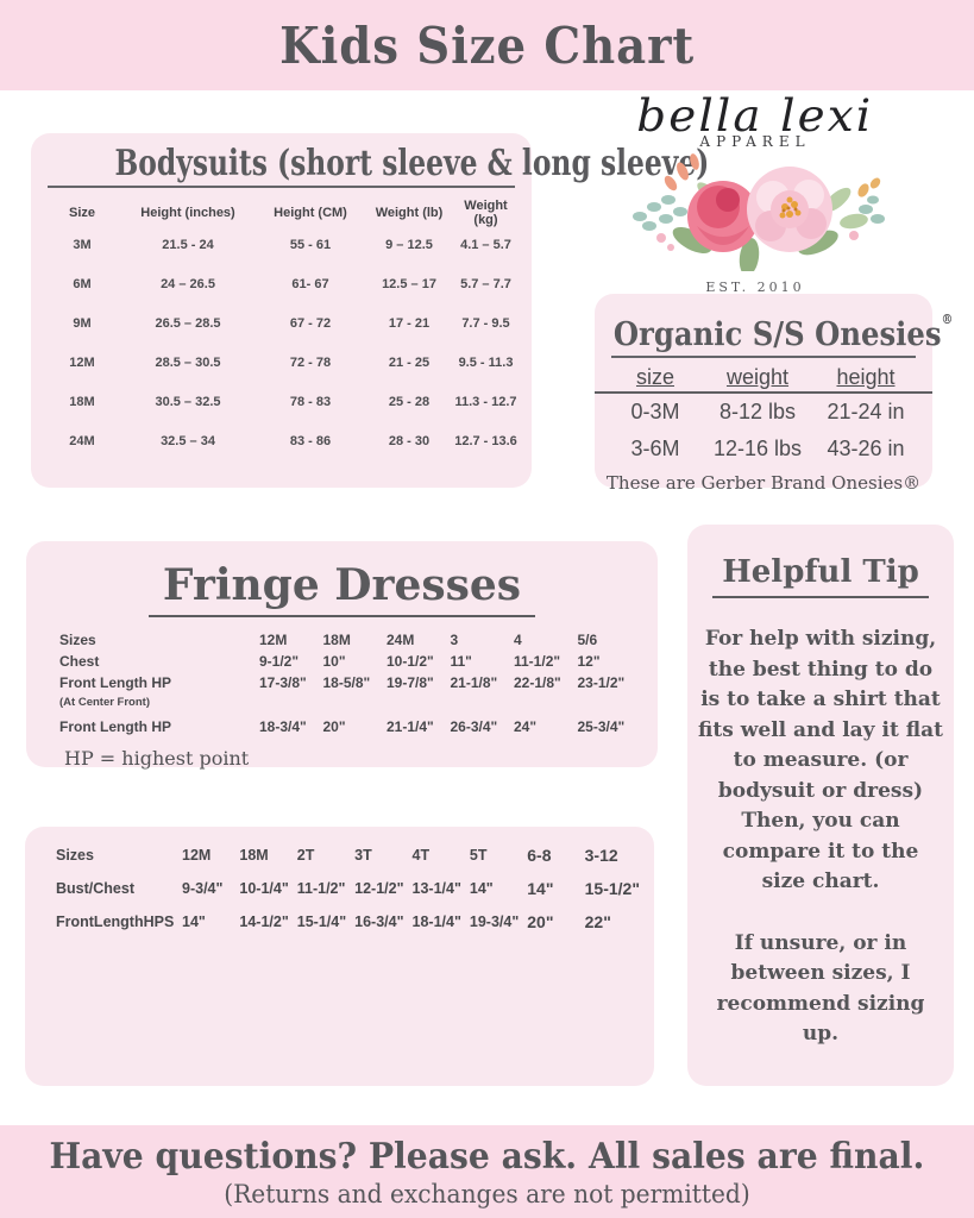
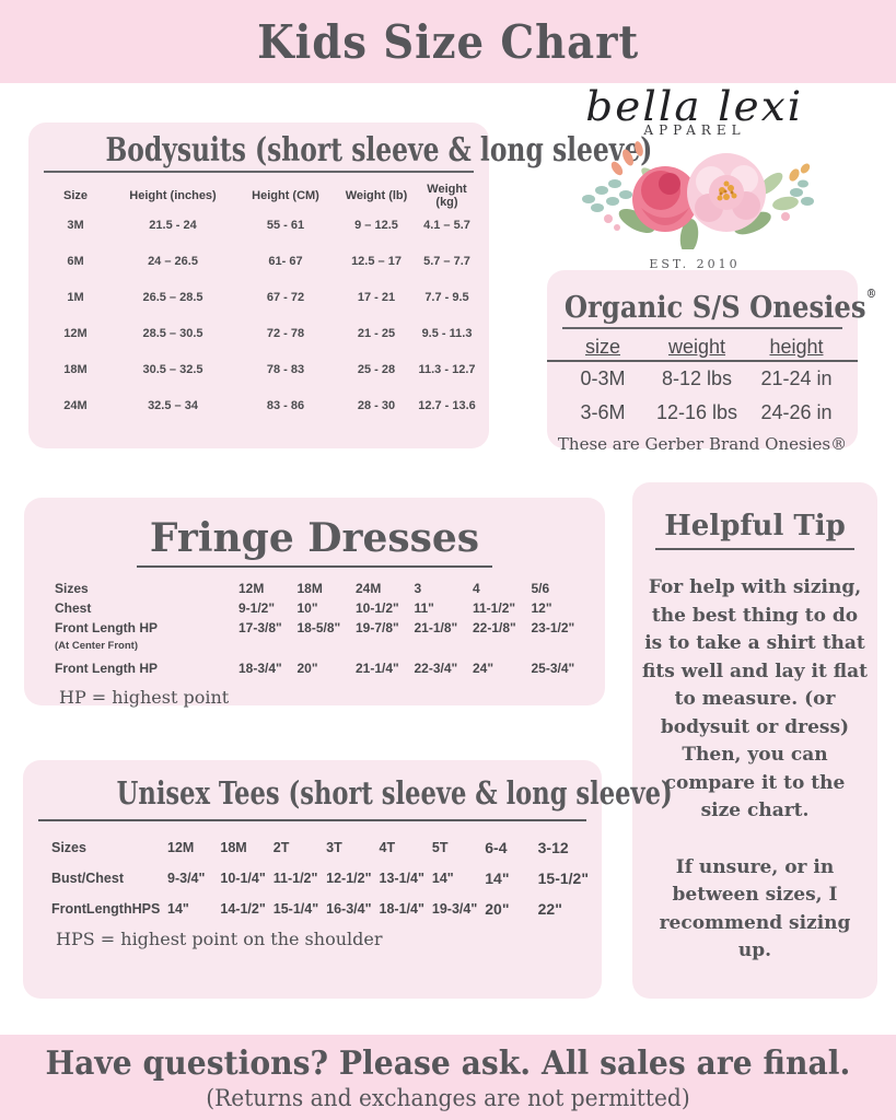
  Kids Size Chart
  Bodysuits (short sleeve & long sleeve)
  Size
  Height (inches)
  Height (CM)
  Weight (lb)
  Weight (kg)
  3M
  21.5 - 24
  55 - 61
  9 – 12.5
  4.1 – 5.7
  6M
  24 – 26.5
  61- 67
  12.5 – 17
  5.7 – 7.7
- 9M
+ 1M
  26.5 – 28.5
  67 - 72
  17 - 21
  7.7 - 9.5
  12M
  28.5 – 30.5
  72 - 78
  21 - 25
  9.5 - 11.3
  18M
  30.5 – 32.5
  78 - 83
  25 - 28
  11.3 - 12.7
  24M
  32.5 – 34
  83 - 86
  28 - 30
  12.7 - 13.6
  bella lexi
  APPAREL
  EST. 2010
  Organic S/S Onesies®
  size
  weight
  height
  0-3M
  8-12 lbs
  21-24 in
  3-6M
  12-16 lbs
- 43-26 in
+ 24-26 in
  These are Gerber Brand Onesies®
  Fringe Dresses
  Sizes
  12M
  18M
  24M
  3
  4
  5/6
  Chest
  9-1/2"
  10"
  10-1/2"
  11"
  11-1/2"
  12"
  Front Length HP
  17-3/8"
  18-5/8"
  19-7/8"
  21-1/8"
  22-1/8"
  23-1/2"
  (At Center Front)
  Front Length HP
  18-3/4"
  20"
  21-1/4"
- 26-3/4"
+ 22-3/4"
  24"
  25-3/4"
  HP = highest point
  Helpful Tip
  For help with sizing, the best thing to do is to take a shirt that fits well and lay it flat to measure. (or bodysuit or dress) Then, you can compare it to the size chart.
  If unsure, or in between sizes, I recommend sizing up.
+ Unisex Tees (short sleeve & long sleeve)
  Sizes
  12M
  18M
  2T
  3T
  4T
  5T
- 6-8
+ 6-4
  3-12
  Bust/Chest
  9-3/4"
  10-1/4"
  11-1/2"
  12-1/2"
  13-1/4"
  14"
  14"
  15-1/2"
  FrontLengthHPS
  14"
  14-1/2"
  15-1/4"
  16-3/4"
  18-1/4"
  19-3/4"
  20"
  22"
+ HPS = highest point on the shoulder
  Have questions? Please ask. All sales are final.
  (Returns and exchanges are not permitted)
